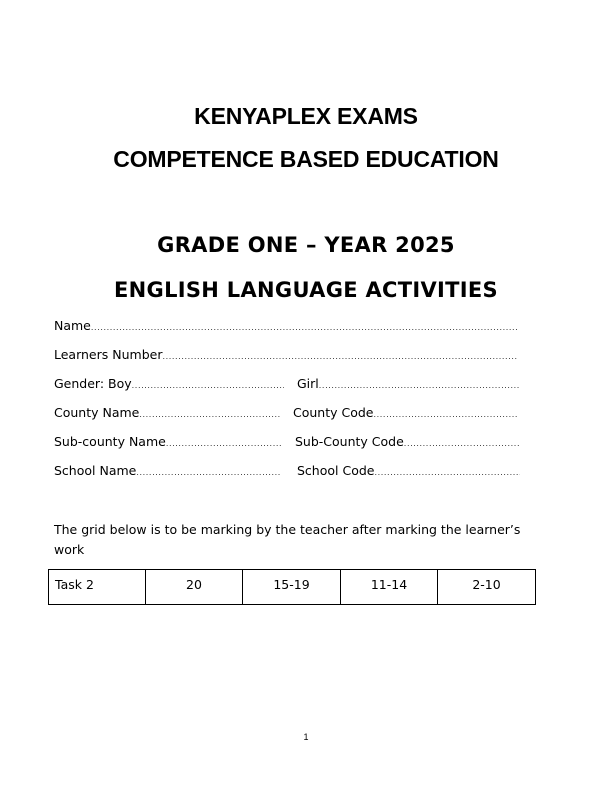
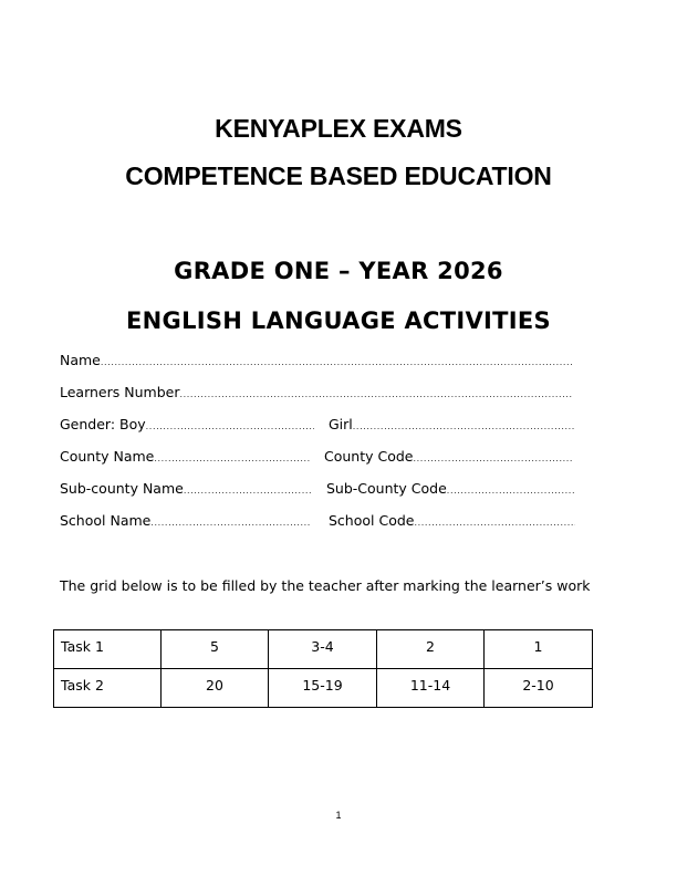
  KENYAPLEX EXAMS
  COMPETENCE BASED EDUCATION
- GRADE ONE – YEAR 2025
+ GRADE ONE – YEAR 2026
  ENGLISH LANGUAGE ACTIVITIES
  Name
  Learners Number
  Gender: Boy
  Girl
  County Name
  County Code
  Sub-county Name
  Sub-County Code
  School Name
  School Code
- The grid below is to be marking by the teacher after marking the learner’s work
+ The grid below is to be filled by the teacher after marking the learner’s work
+ Task 1	5	3-4	2	1
  Task 2	20	15-19	11-14	2-10
  1
